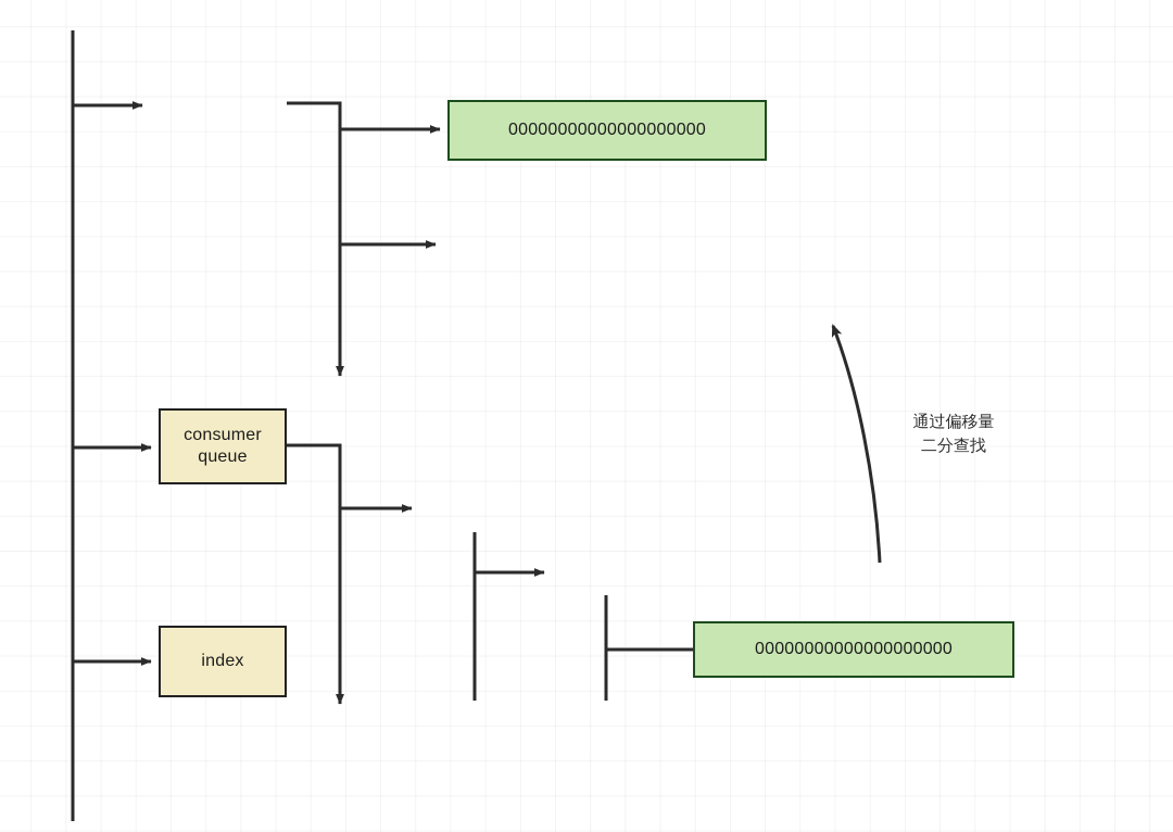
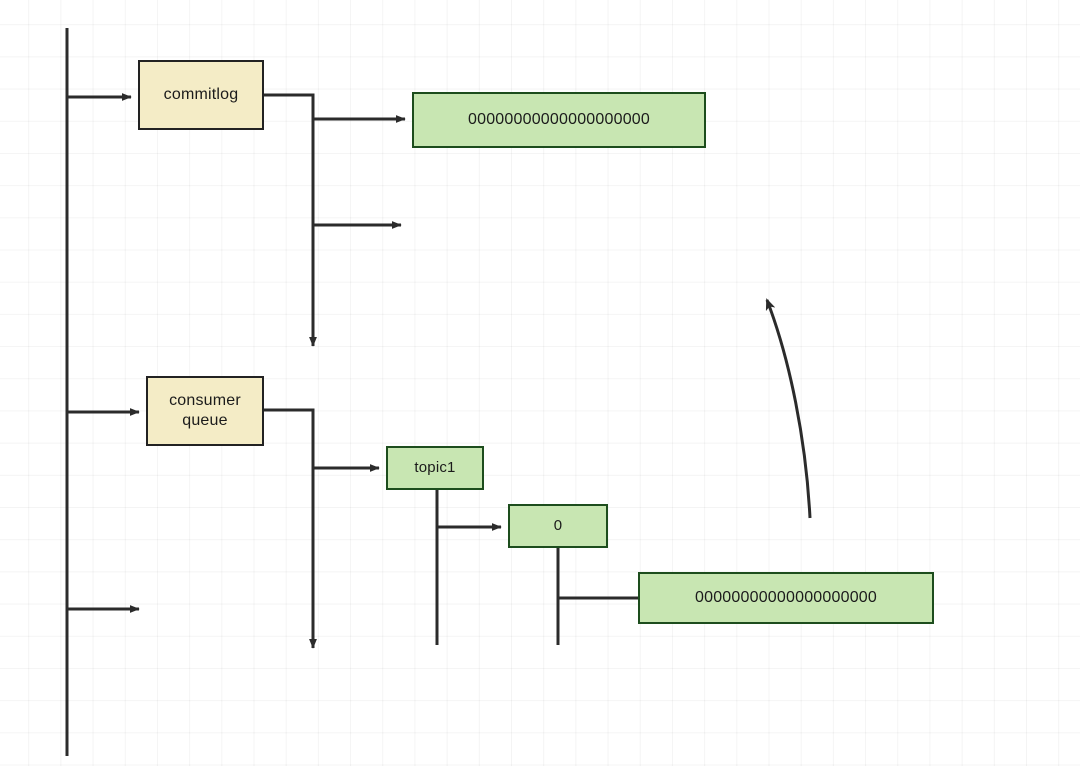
+ commitlog
  consumer
  queue
- index
  00000000000000000000
+ topic1
+ 0
  00000000000000000000
- 通过偏移量
- 二分查找
